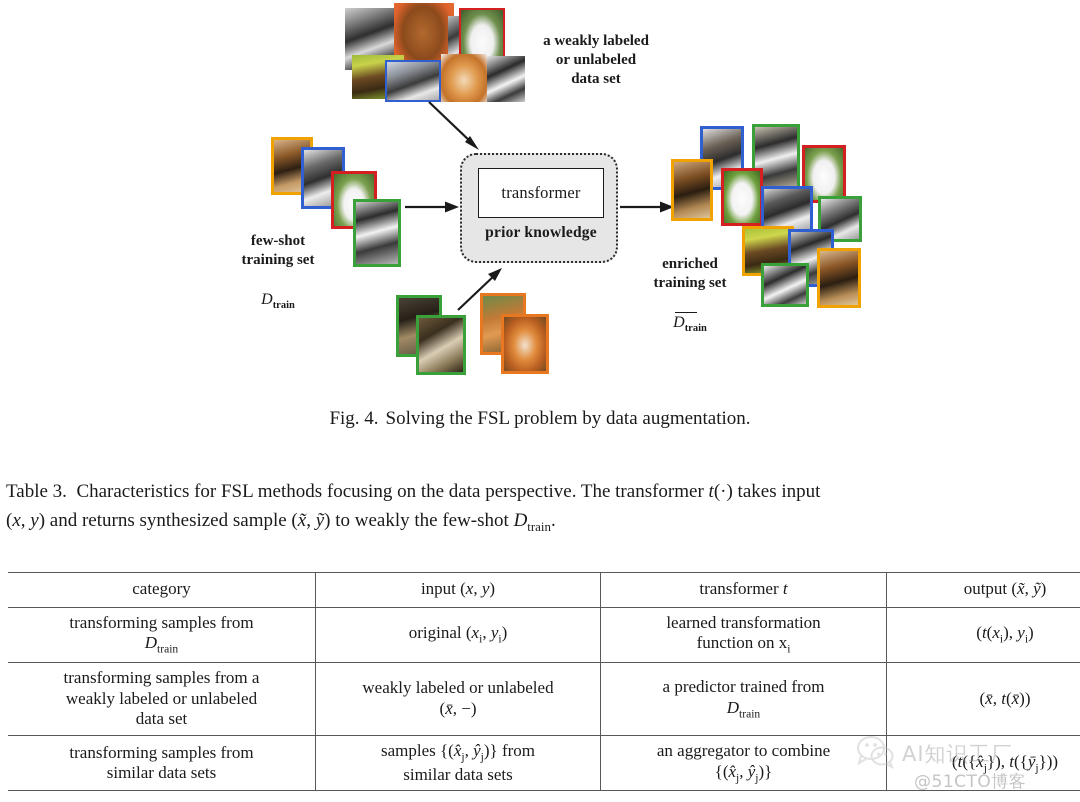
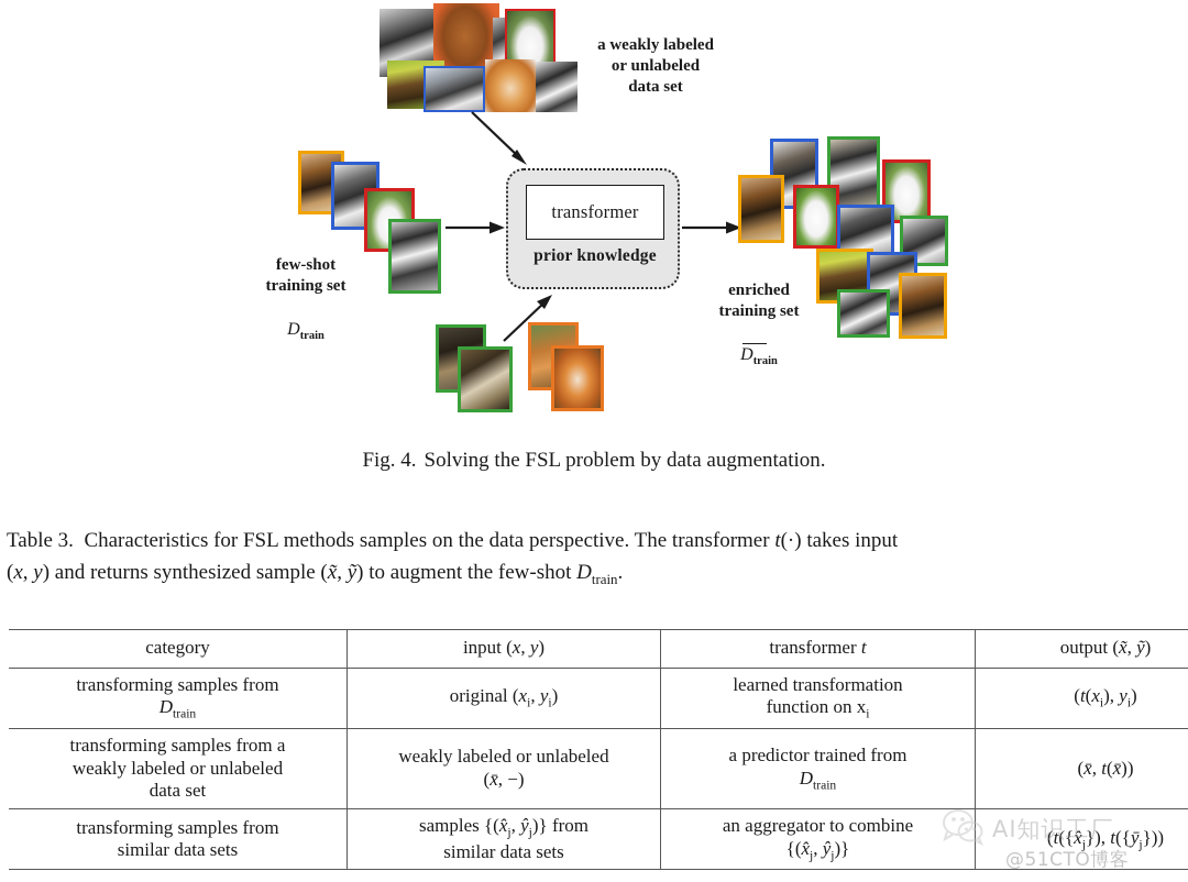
  a weakly labeled
  or unlabeled
  data set
  few-shot
  training set
  Dtrain
  transformer
  prior knowledge
  enriched
  training set
  Dtrain
  Fig. 4. Solving the FSL problem by data augmentation.
- Table 3. Characteristics for FSL methods focusing on the data perspective. The transformer t(·) takes input
+ Table 3. Characteristics for FSL methods samples on the data perspective. The transformer t(·) takes input
- (x, y) and returns synthesized sample (x̃, ỹ) to weakly the few-shot Dtrain.
+ (x, y) and returns synthesized sample (x̃, ỹ) to augment the few-shot Dtrain.
  category	input (x, y)	transformer t	output (x̃, ỹ)
  transforming samples from Dtrain	original (xi, yi)	learned transformation function on xi	(t(xi), yi)
  transforming samples from a weakly labeled or unlabeled data set	weakly labeled or unlabeled (x̄, −)	a predictor trained from Dtrain	(x̄, t(x̄))
  transforming samples from similar data sets	samples {(x̂j, ŷj)} from similar data sets	an aggregator to combine {(x̂j, ŷj)}	(t({x̂j}), t({ȳj}))
  AI知识工厂
  @51CTO博客
